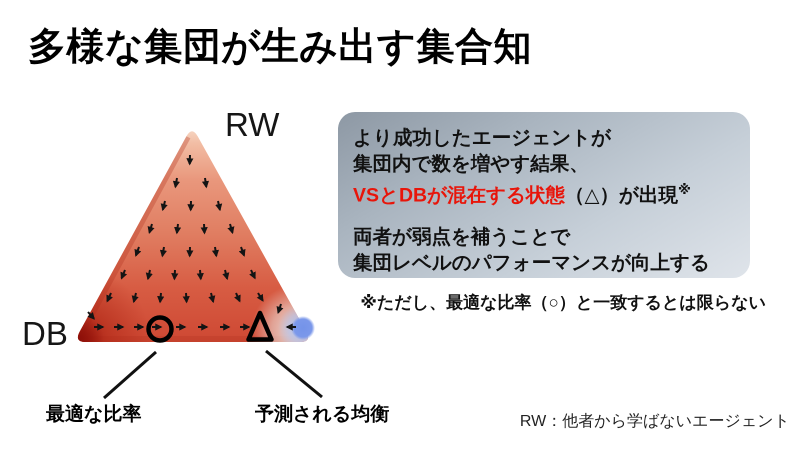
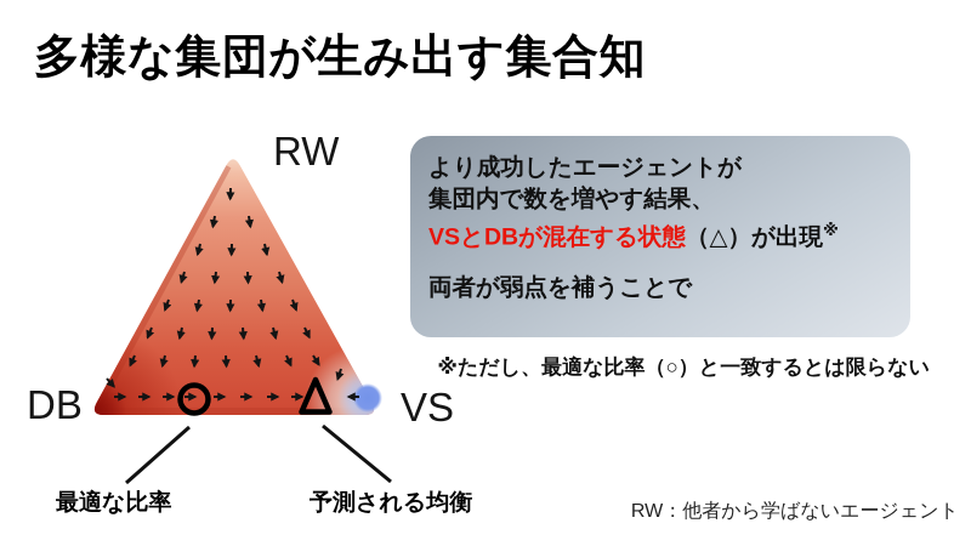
  多様な集団が生み出す集合知
  RW
  DB
+ VS
  最適な比率
  予測される均衡
  より成功したエージェントが
  集団内で数を増やす結果、
  VSとDBが混在する状態（△）が出現※
  両者が弱点を補うことで
- 集団レベルのパフォーマンスが向上する
  ※ただし、最適な比率（○）と一致するとは限らない
  RW：他者から学ばないエージェント
